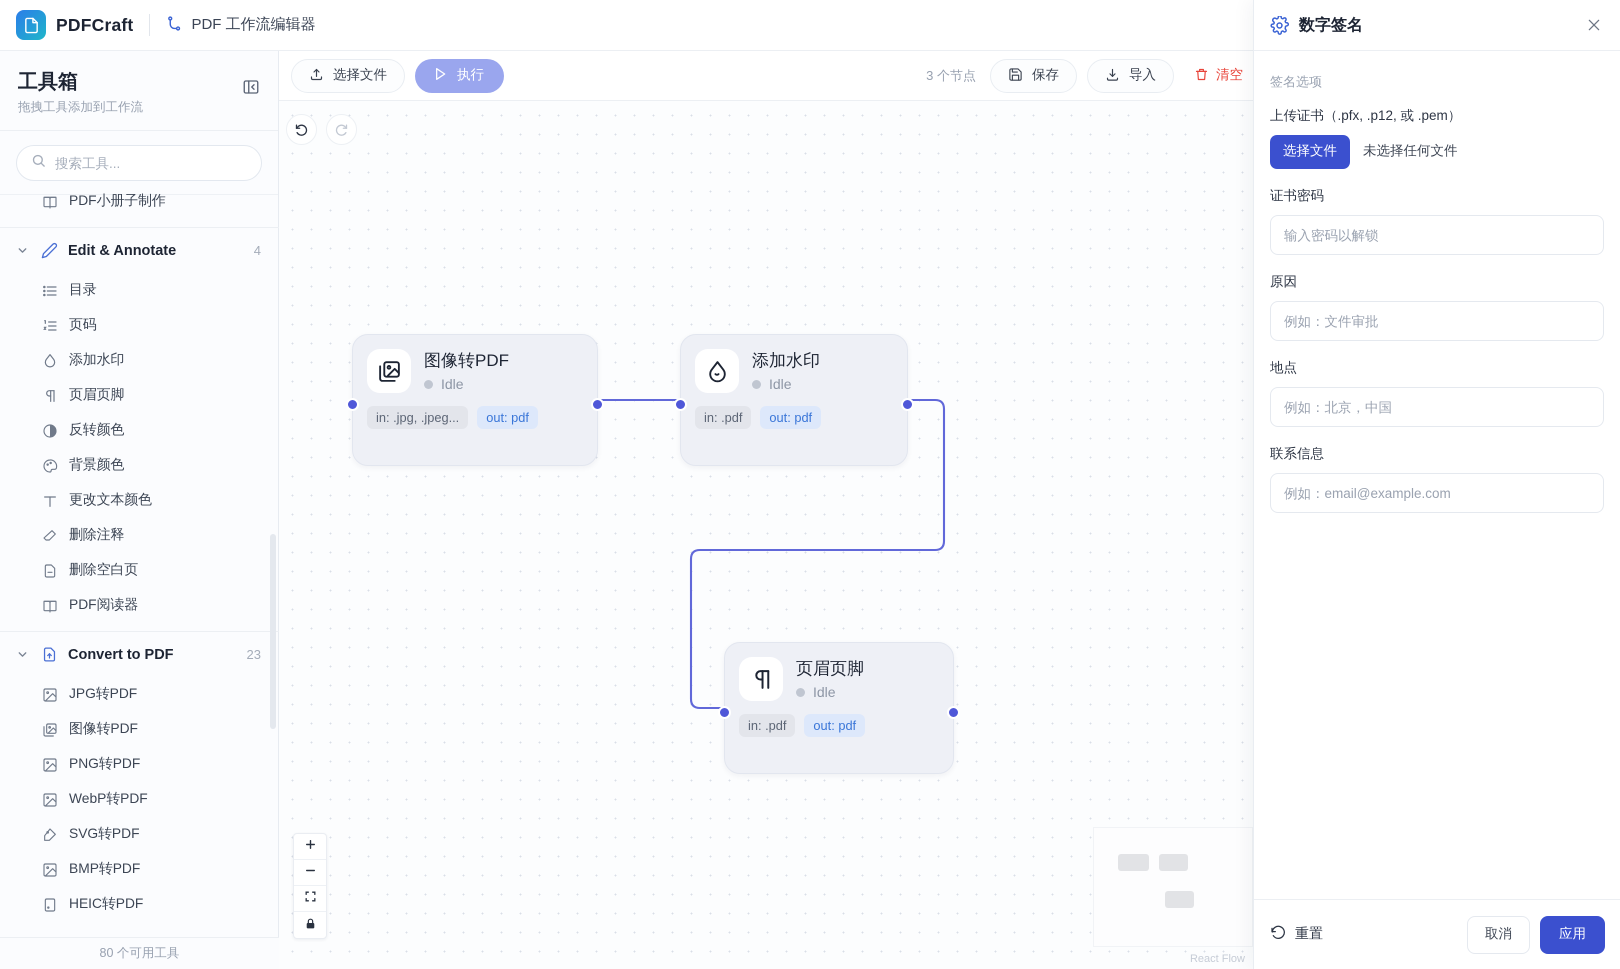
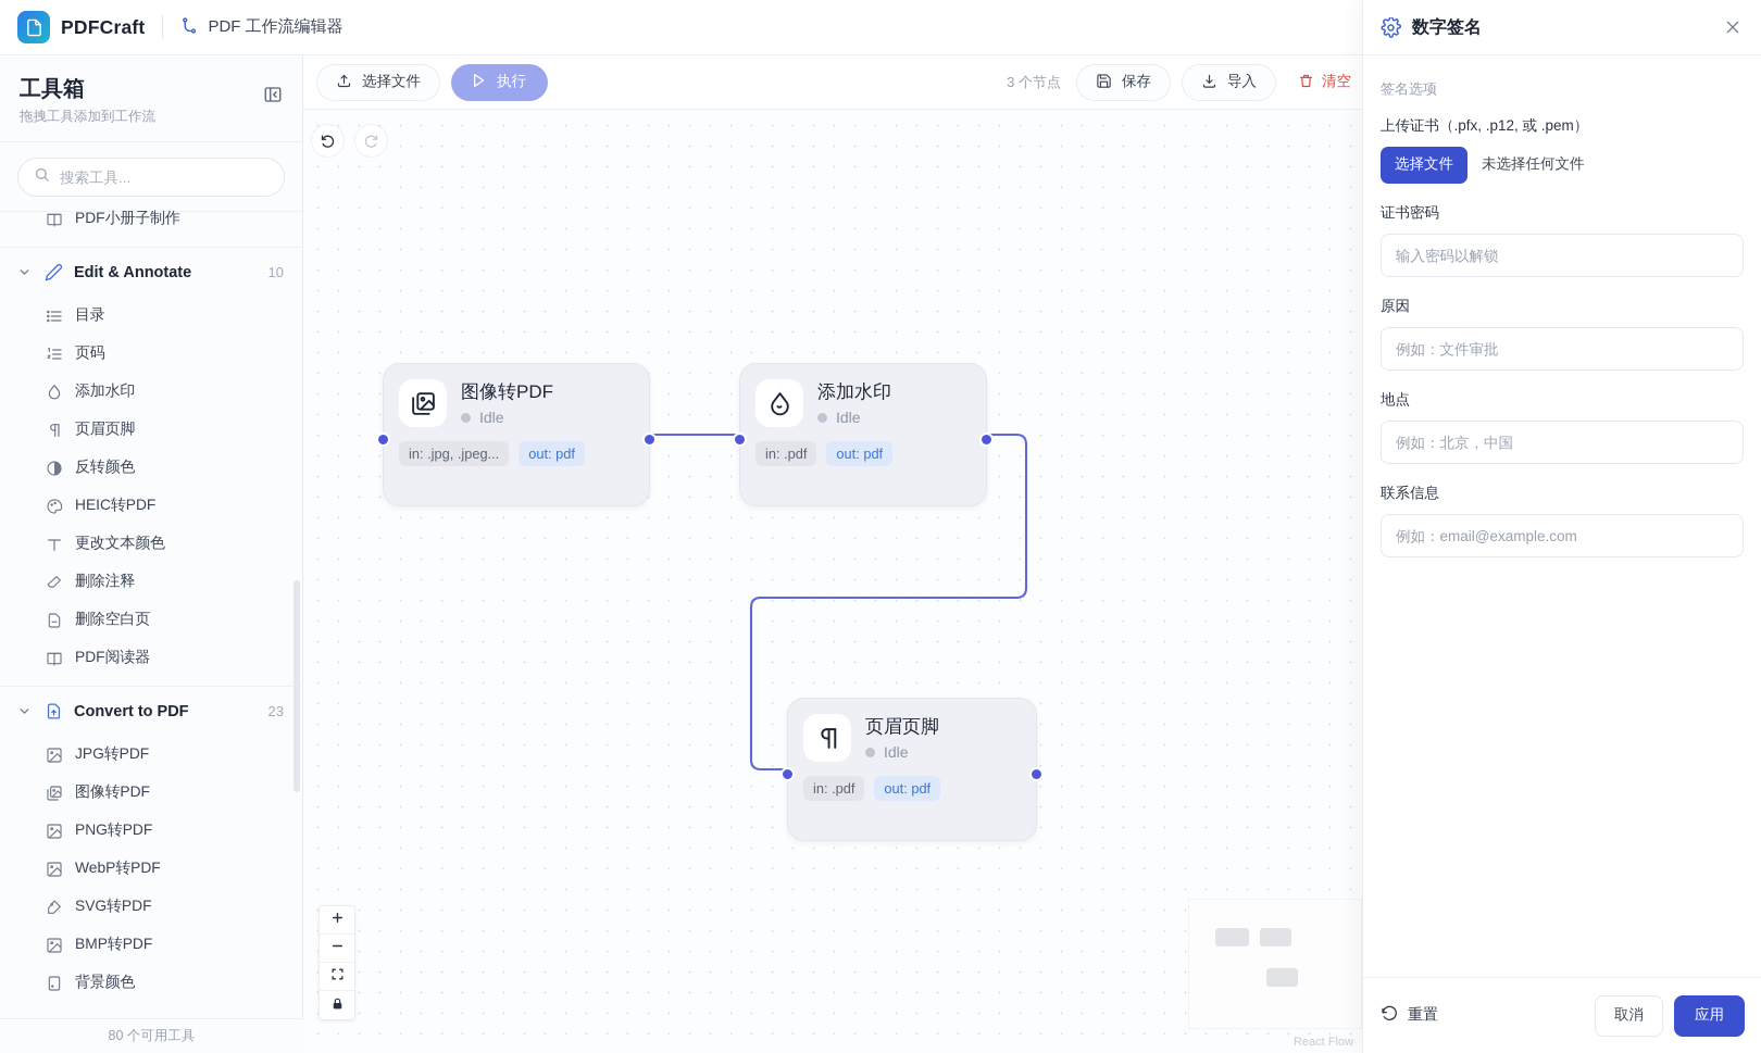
  PDFCraft
  PDF 工作流编辑器
  工具箱
  拖拽工具添加到工作流
  搜索工具...
  PDF小册子制作
  Edit & Annotate
- 4
+ 10
  目录
  页码
  添加水印
  页眉页脚
  反转颜色
- 背景颜色
+ HEIC转PDF
  更改文本颜色
  删除注释
  删除空白页
  PDF阅读器
  Convert to PDF
  23
  JPG转PDF
  图像转PDF
  PNG转PDF
  WebP转PDF
  SVG转PDF
  BMP转PDF
- HEIC转PDF
+ 背景颜色
  80 个可用工具
  选择文件
  执行
  3 个节点
  保存
  导入
  清空
  图像转PDF
  Idle
  in: .jpg, .jpeg...
  out: pdf
  添加水印
  Idle
  in: .pdf
  out: pdf
  页眉页脚
  Idle
  in: .pdf
  out: pdf
  React Flow
  数字签名
  签名选项
  上传证书（.pfx, .p12, 或 .pem）
  选择文件
  未选择任何文件
  证书密码
  输入密码以解锁
  原因
  例如：文件审批
  地点
  例如：北京，中国
  联系信息
  例如：email@example.com
  重置
  取消
  应用
